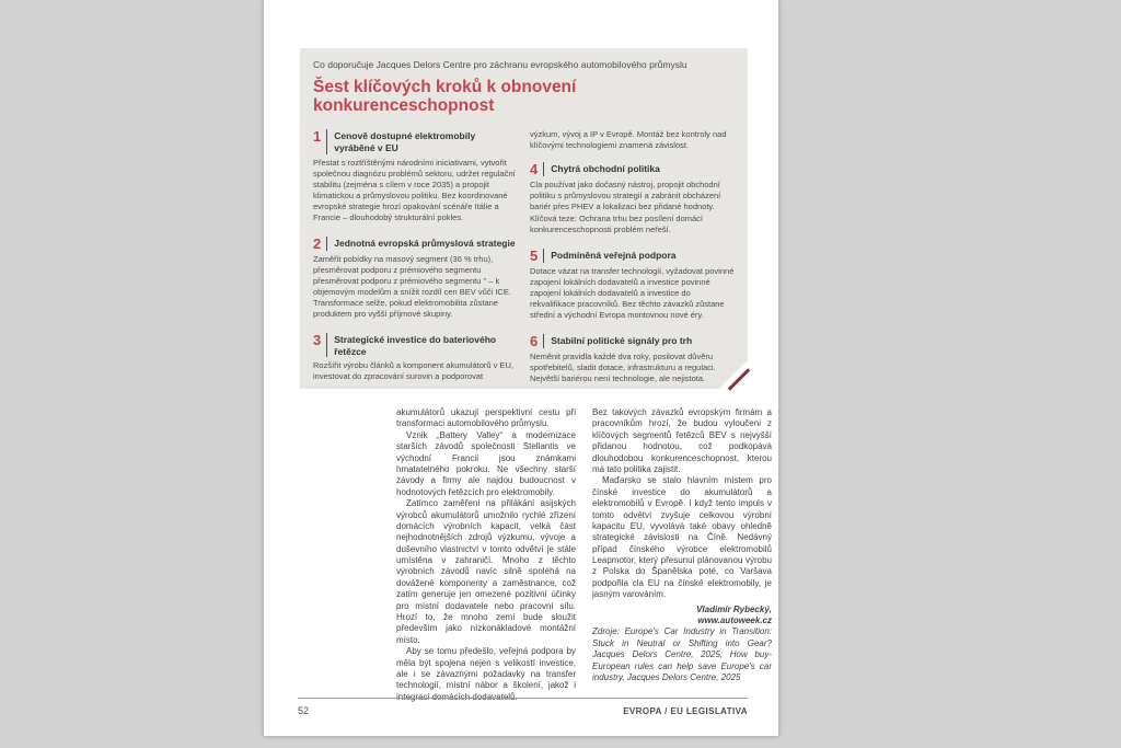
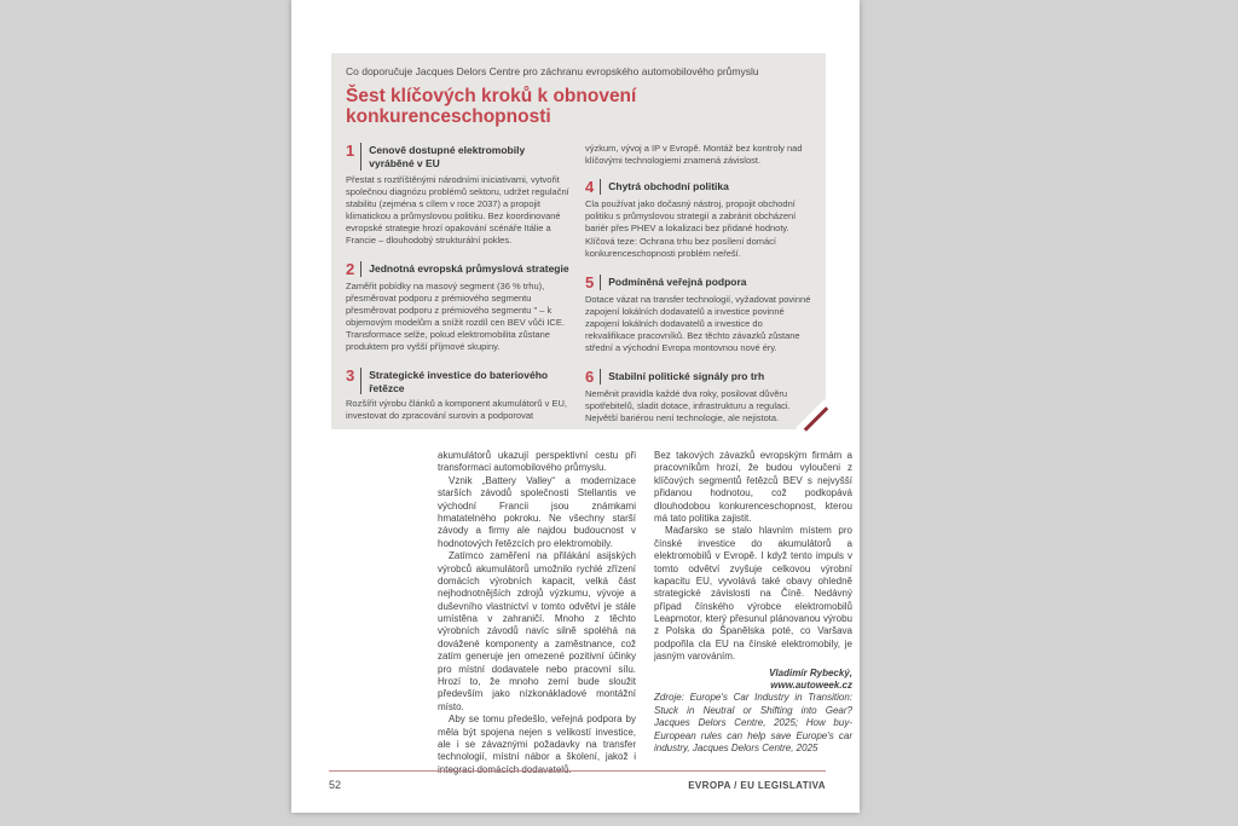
  Co doporučuje Jacques Delors Centre pro záchranu evropského automobilového průmyslu
- Šest klíčových kroků k obnovení konkurenceschopnost
+ Šest klíčových kroků k obnovení konkurenceschopnosti
  1
  Cenově dostupné elektromobily vyráběné v EU
- Přestat s roztříštěnými národními iniciativami, vytvořit společnou diagnózu problémů sektoru, udržet regulační stabilitu (zejména s cílem v roce 2035) a propojit klimatickou a průmyslovou politiku. Bez koordinované evropské strategie hrozí opakování scénáře Itálie a Francie – dlouhodobý strukturální pokles.
+ Přestat s roztříštěnými národními iniciativami, vytvořit společnou diagnózu problémů sektoru, udržet regulační stabilitu (zejména s cílem v roce 2037) a propojit klimatickou a průmyslovou politiku. Bez koordinované evropské strategie hrozí opakování scénáře Itálie a Francie – dlouhodobý strukturální pokles.
  2
  Jednotná evropská průmyslová strategie
  Zaměřit pobídky na masový segment (36 % trhu), přesměrovat podporu z prémiového segmentu přesměrovat podporu z prémiového segmentu " – k objemovým modelům a snížit rozdíl cen BEV vůči ICE. Transformace selže, pokud elektromobilita zůstane produktem pro vyšší příjmové skupiny.
  3
  Strategické investice do bateriového řetězce
  Rozšířit výrobu článků a komponent akumulátorů v EU, investovat do zpracování surovin a podporovat
  výzkum, vývoj a IP v Evropě. Montáž bez kontroly nad klíčovými technologiemi znamená závislost.
  4
  Chytrá obchodní politika
  Cla používat jako dočasný nástroj, propojit obchodní politiku s průmyslovou strategií a zabránit obcházení bariér přes PHEV a lokalizaci bez přidané hodnoty. Klíčová teze: Ochrana trhu bez posílení domácí konkurenceschopnosti problém neřeší.
  5
  Podmíněná veřejná podpora
  Dotace vázat na transfer technologií, vyžadovat povinné zapojení lokálních dodavatelů a investice povinné zapojení lokálních dodavatelů a investice do rekvalifikace pracovníků. Bez těchto závazků zůstane střední a východní Evropa montovnou nové éry.
  6
  Stabilní politické signály pro trh
  Neměnit pravidla každé dva roky, posilovat důvěru spotřebitelů, sladit dotace, infrastrukturu a regulaci. Největší bariérou není technologie, ale nejistota.
  akumulátorů ukazují perspektivní cestu při transformaci automobilového průmyslu.
  Vznik „Battery Valley“ a modernizace starších závodů společnosti Stellantis ve východní Francii jsou známkami hmatatelného pokroku. Ne všechny starší závody a firmy ale najdou budoucnost v hodnotových řetězcích pro elektromobily.
  Zatímco zaměření na přilákání asijských výrobců akumulátorů umožnilo rychlé zřízení domácích výrobních kapacit, velká část nejhodnotnějších zdrojů výzkumu, vývoje a duševního vlastnictví v tomto odvětví je stále umístěna v zahraničí. Mnoho z těchto výrobních závodů navíc silně spoléhá na dovážené komponenty a zaměstnance, což zatím generuje jen omezené pozitivní účinky pro místní dodavatele nebo pracovní sílu. Hrozí to, že mnoho zemí bude sloužit především jako nízkonákladové montážní místo.
  Aby se tomu předešlo, veřejná podpora by měla být spojena nejen s velikostí investice, ale i se závaznými požadavky na transfer technologií, místní nábor a školení, jakož i
  Bez takových závazků evropským firmám a pracovníkům hrozí, že budou vyloučeni z klíčových segmentů řetězců BEV s nejvyšší přidanou hodnotou, což podkopává dlouhodobou konkurenceschopnost, kterou má tato politika zajistit.
  Maďarsko se stalo hlavním místem pro čínské investice do akumulátorů a elektromobilů v Evropě. I když tento impuls v tomto odvětví zvyšuje celkovou výrobní kapacitu EU, vyvolává také obavy ohledně strategické závislosti na Číně. Nedávný případ čínského výrobce elektromobilů Leapmotor, který přesunul plánovanou výrobu z Polska do Španělska poté, co Varšava podpořila cla EU na čínské elektromobily, je jasným varováním.
  Vladimír Rybecký,
  www.autoweek.cz
  Zdroje: Europe's Car Industry in Transition: Stuck in Neutral or Shifting into Gear? Jacques Delors Centre, 2025; How buy-European rules can help save Europe's car industry, Jacques Delors Centre, 2025
  52
  EVROPA / EU LEGISLATIVA
